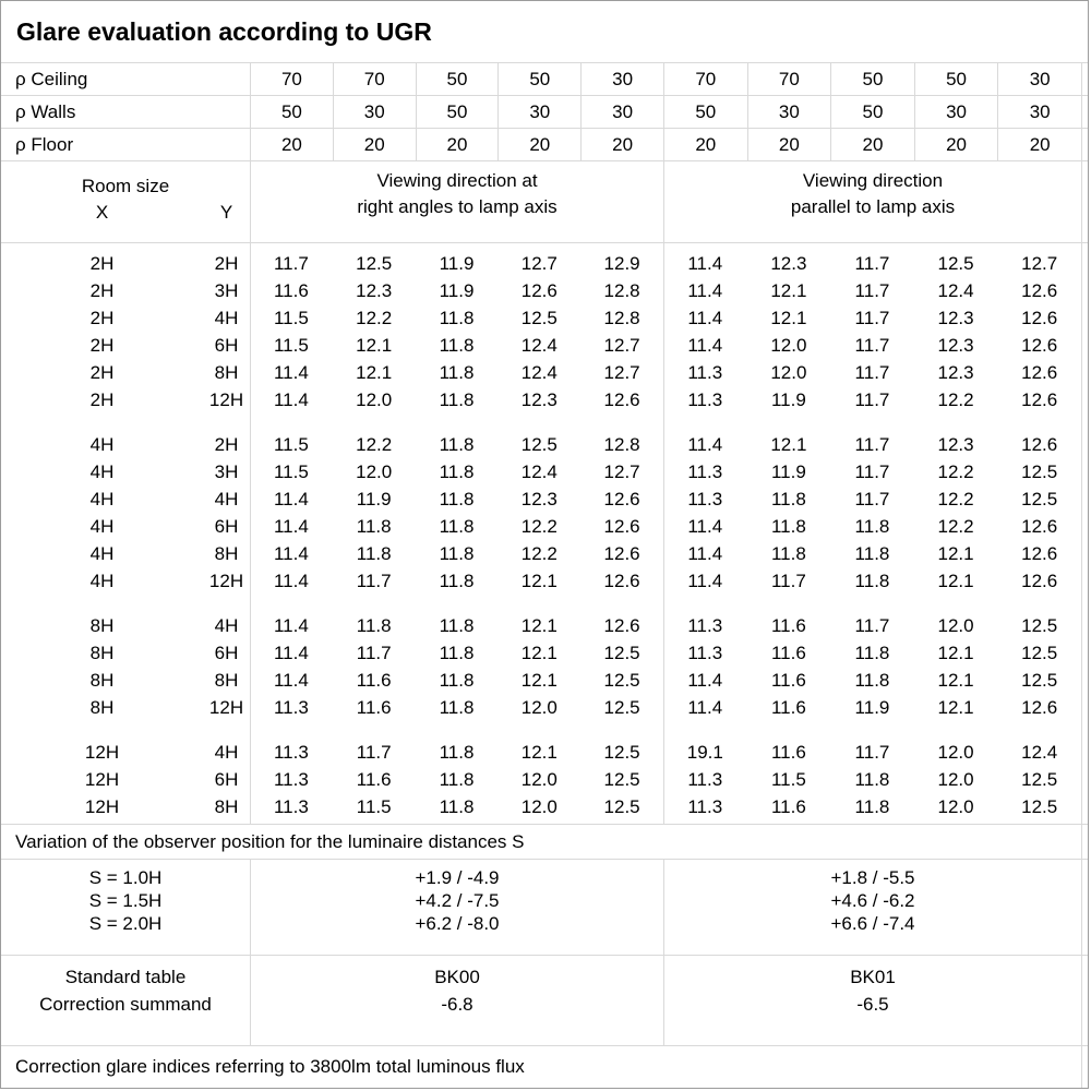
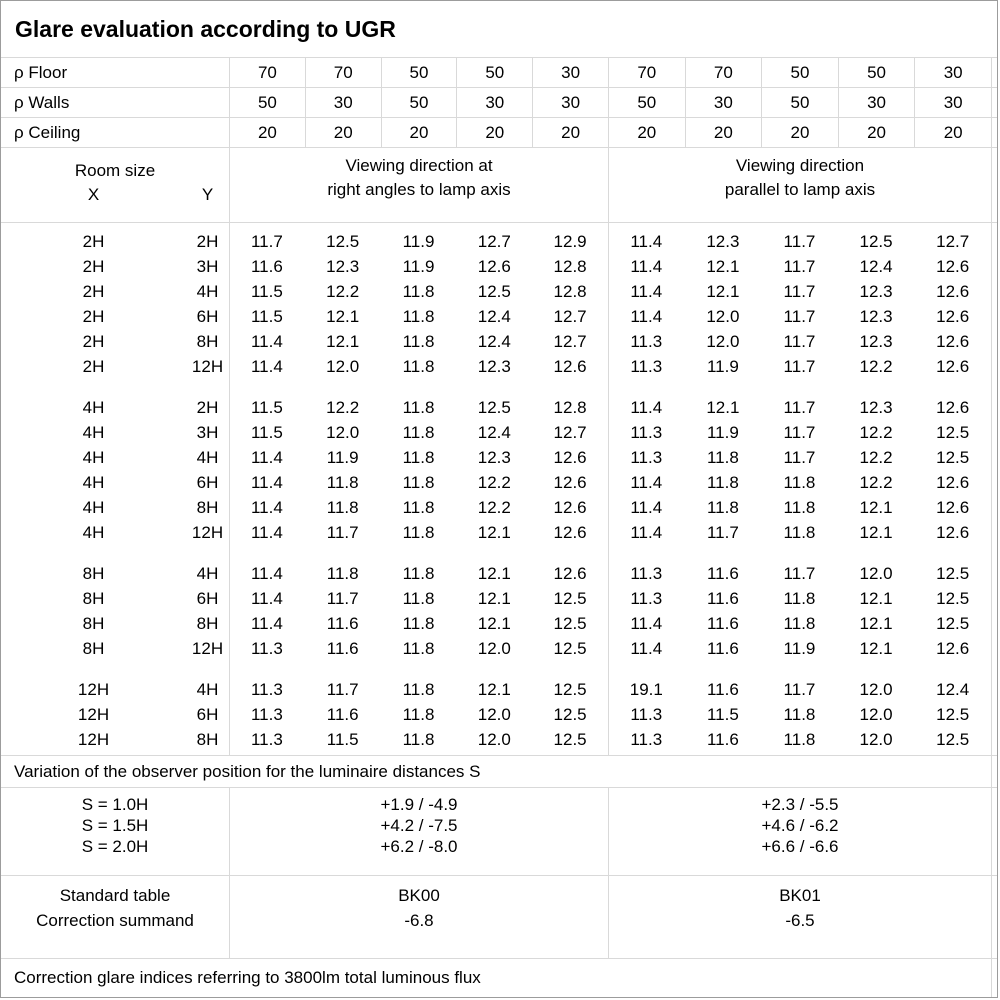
  Glare evaluation according to UGR
- ρ Ceiling
+ ρ Floor
  70
  70
  50
  50
  30
  70
  70
  50
  50
  30
  ρ Walls
  50
  30
  50
  30
  30
  50
  30
  50
  30
  30
- ρ Floor
+ ρ Ceiling
  20
  20
  20
  20
  20
  20
  20
  20
  20
  20
  Room size
  X
  Y
  Viewing direction at
  right angles to lamp axis
  Viewing direction
  parallel to lamp axis
  2H
  2H
  11.7
  12.5
  11.9
  12.7
  12.9
  11.4
  12.3
  11.7
  12.5
  12.7
  2H
  3H
  11.6
  12.3
  11.9
  12.6
  12.8
  11.4
  12.1
  11.7
  12.4
  12.6
  2H
  4H
  11.5
  12.2
  11.8
  12.5
  12.8
  11.4
  12.1
  11.7
  12.3
  12.6
  2H
  6H
  11.5
  12.1
  11.8
  12.4
  12.7
  11.4
  12.0
  11.7
  12.3
  12.6
  2H
  8H
  11.4
  12.1
  11.8
  12.4
  12.7
  11.3
  12.0
  11.7
  12.3
  12.6
  2H
  12H
  11.4
  12.0
  11.8
  12.3
  12.6
  11.3
  11.9
  11.7
  12.2
  12.6
  4H
  2H
  11.5
  12.2
  11.8
  12.5
  12.8
  11.4
  12.1
  11.7
  12.3
  12.6
  4H
  3H
  11.5
  12.0
  11.8
  12.4
  12.7
  11.3
  11.9
  11.7
  12.2
  12.5
  4H
  4H
  11.4
  11.9
  11.8
  12.3
  12.6
  11.3
  11.8
  11.7
  12.2
  12.5
  4H
  6H
  11.4
  11.8
  11.8
  12.2
  12.6
  11.4
  11.8
  11.8
  12.2
  12.6
  4H
  8H
  11.4
  11.8
  11.8
  12.2
  12.6
  11.4
  11.8
  11.8
  12.1
  12.6
  4H
  12H
  11.4
  11.7
  11.8
  12.1
  12.6
  11.4
  11.7
  11.8
  12.1
  12.6
  8H
  4H
  11.4
  11.8
  11.8
  12.1
  12.6
  11.3
  11.6
  11.7
  12.0
  12.5
  8H
  6H
  11.4
  11.7
  11.8
  12.1
  12.5
  11.3
  11.6
  11.8
  12.1
  12.5
  8H
  8H
  11.4
  11.6
  11.8
  12.1
  12.5
  11.4
  11.6
  11.8
  12.1
  12.5
  8H
  12H
  11.3
  11.6
  11.8
  12.0
  12.5
  11.4
  11.6
  11.9
  12.1
  12.6
  12H
  4H
  11.3
  11.7
  11.8
  12.1
  12.5
  19.1
  11.6
  11.7
  12.0
  12.4
  12H
  6H
  11.3
  11.6
  11.8
  12.0
  12.5
  11.3
  11.5
  11.8
  12.0
  12.5
  12H
  8H
  11.3
  11.5
  11.8
  12.0
  12.5
  11.3
  11.6
  11.8
  12.0
  12.5
  Variation of the observer position for the luminaire distances S
  S = 1.0H
  S = 1.5H
  S = 2.0H
  +1.9 / -4.9
  +4.2 / -7.5
  +6.2 / -8.0
- +1.8 / -5.5
+ +2.3 / -5.5
  +4.6 / -6.2
- +6.6 / -7.4
+ +6.6 / -6.6
  Standard table
  Correction summand
  BK00
  -6.8
  BK01
  -6.5
  Correction glare indices referring to 3800lm total luminous flux
